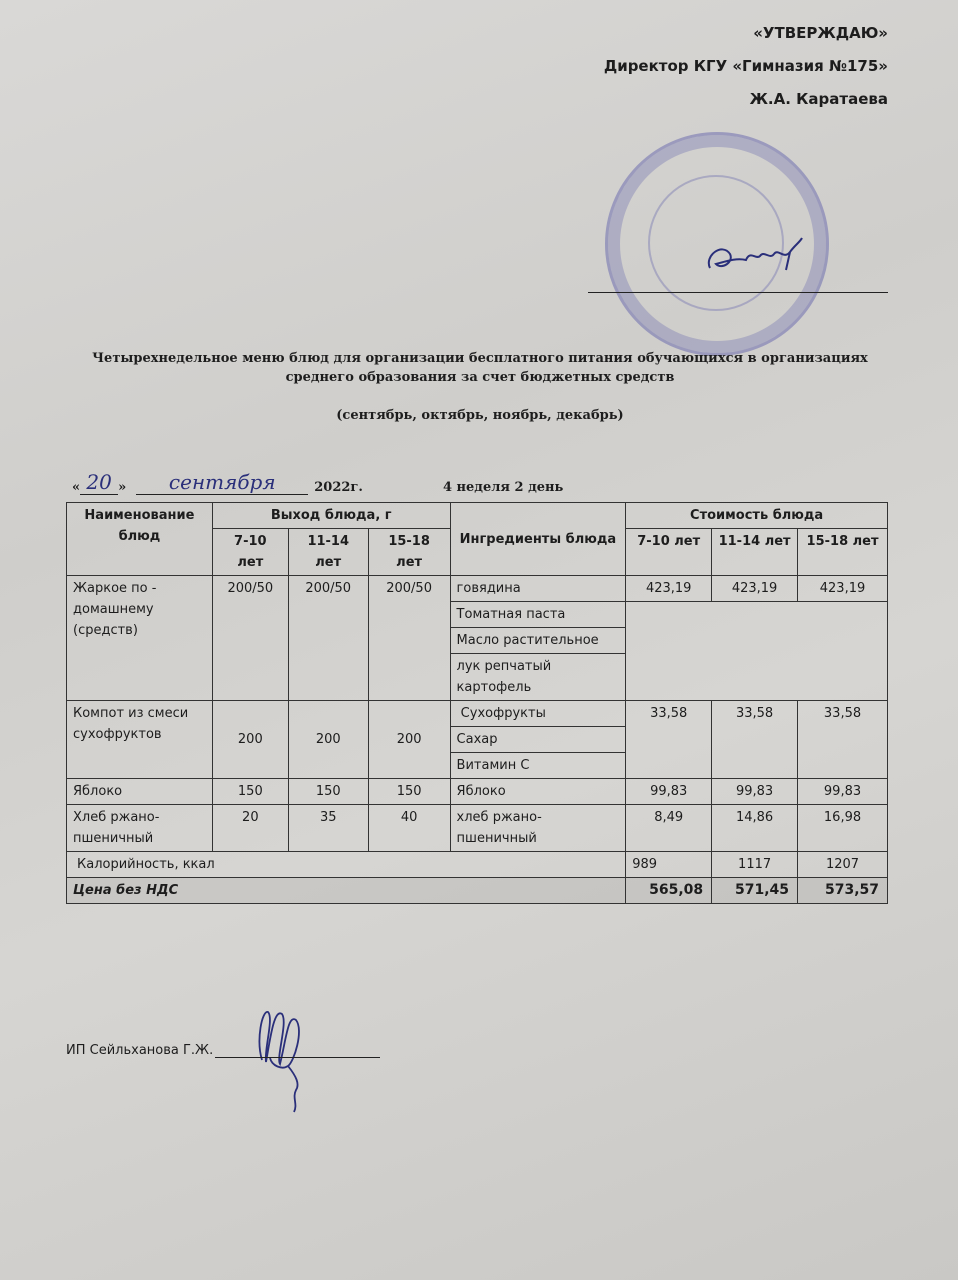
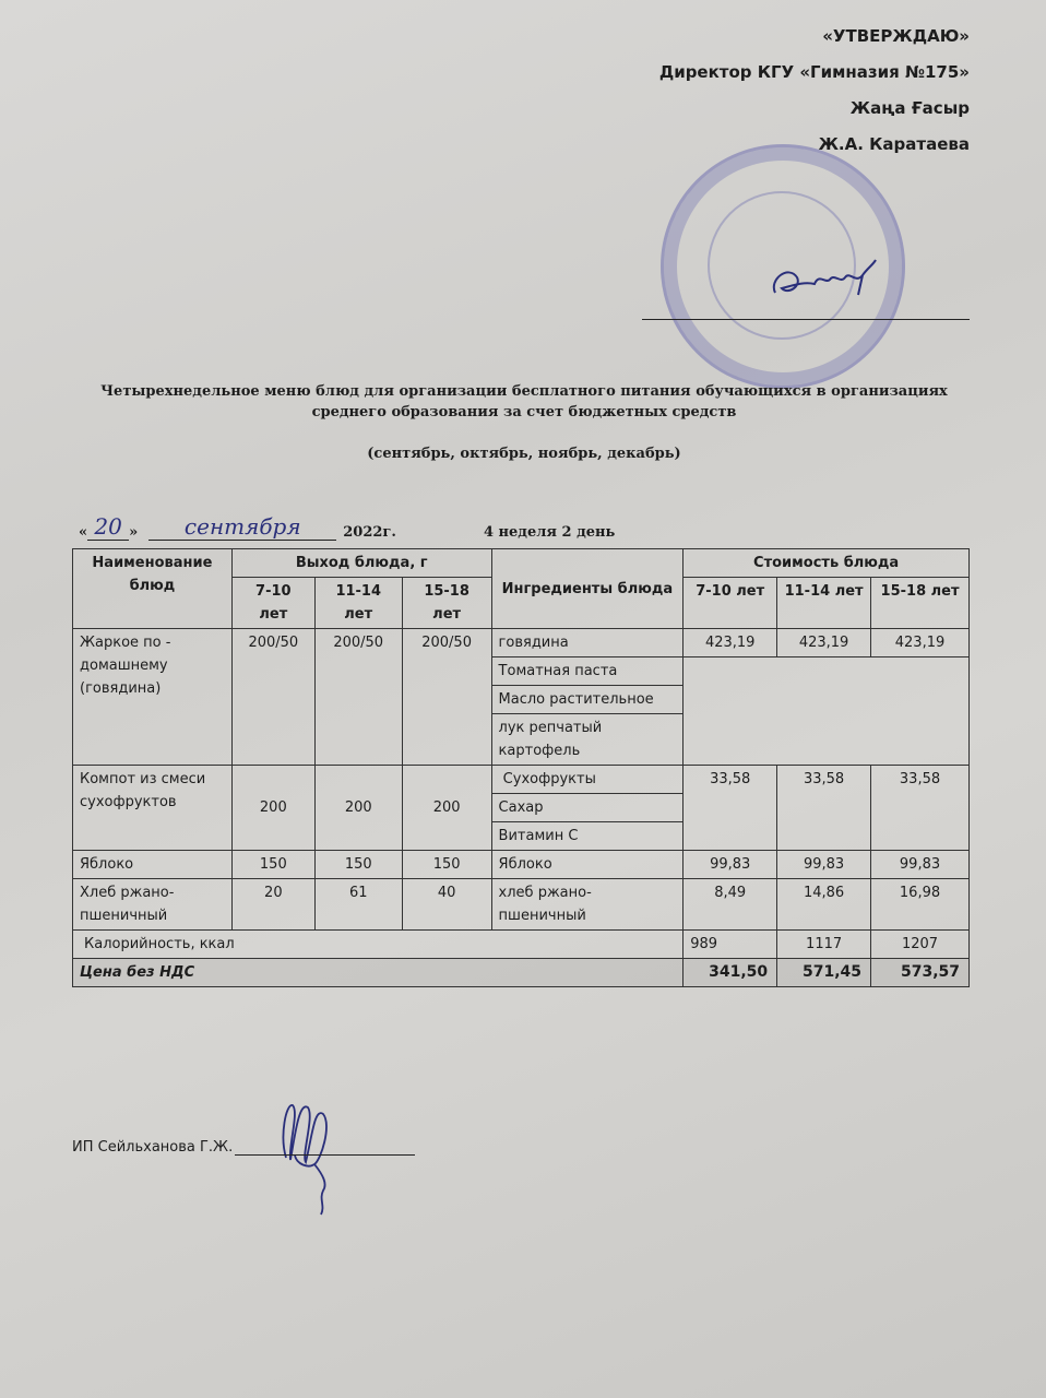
  «УТВЕРЖДАЮ»
  Директор КГУ «Гимназия №175»
+ Жаңа Ғасыр
  Ж.А. Каратаева
  Четырехнедельное меню блюд для организации бесплатного питания обучающихся в организациях среднего образования за счет бюджетных средств
  (сентябрь, октябрь, ноябрь, декабрь)
  «
  20
  »
  сентября
  2022г.
  4 неделя 2 день
  Наименование блюд	Выход блюда, г	Ингредиенты блюда	Стоимость блюда
  7-10 лет	11-14 лет	15-18 лет	7-10 лет	11-14 лет	15-18 лет
- Жаркое по - домашнему (средств)	200/50	200/50	200/50	говядина	423,19	423,19	423,19
+ Жаркое по - домашнему (говядина)	200/50	200/50	200/50	говядина	423,19	423,19	423,19
  Томатная паста
  Масло растительное
  лук репчатый картофель
  Компот из смеси сухофруктов	200	200	200	Сухофрукты	33,58	33,58	33,58
  Сахар
  Витамин С
  Яблоко	150	150	150	Яблоко	99,83	99,83	99,83
- Хлеб ржано-пшеничный	20	35	40	хлеб ржано-пшеничный	8,49	14,86	16,98
+ Хлеб ржано-пшеничный	20	61	40	хлеб ржано-пшеничный	8,49	14,86	16,98
  Калорийность, ккал	989	1117	1207
- Цена без НДС	565,08	571,45	573,57
+ Цена без НДС	341,50	571,45	573,57
  ИП Сейльханова Г.Ж.
